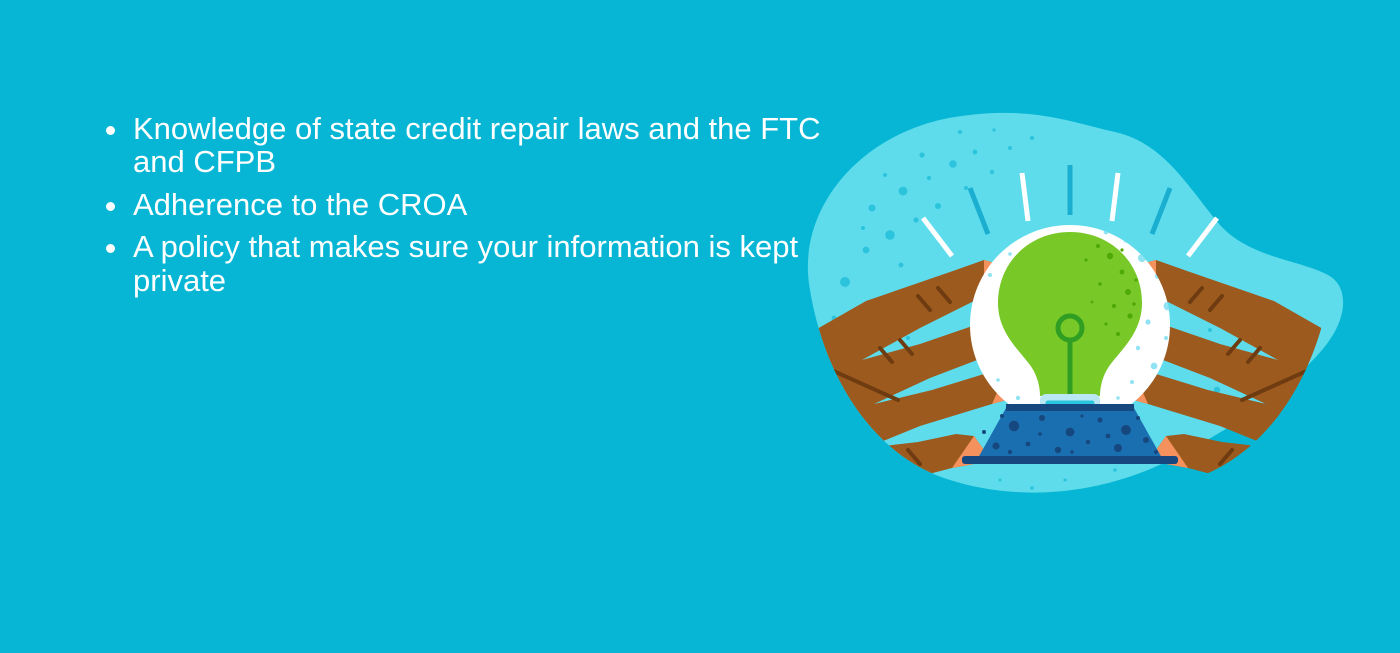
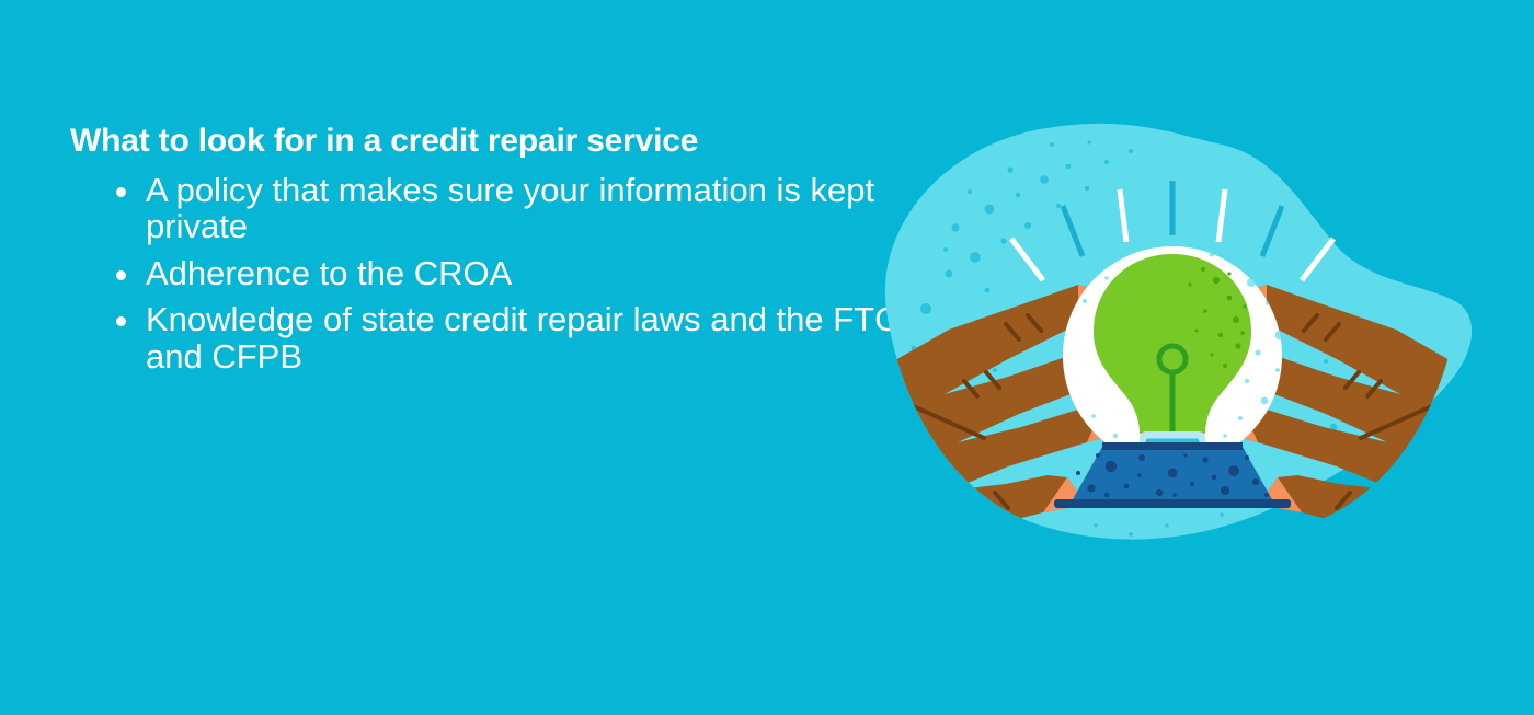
+ What to look for in a credit repair service
- Knowledge of state credit repair laws and the FTC and CFPB
+ A policy that makes sure your information is kept private
  Adherence to the CROA
- A policy that makes sure your information is kept private
+ Knowledge of state credit repair laws and the FTC and CFPB
